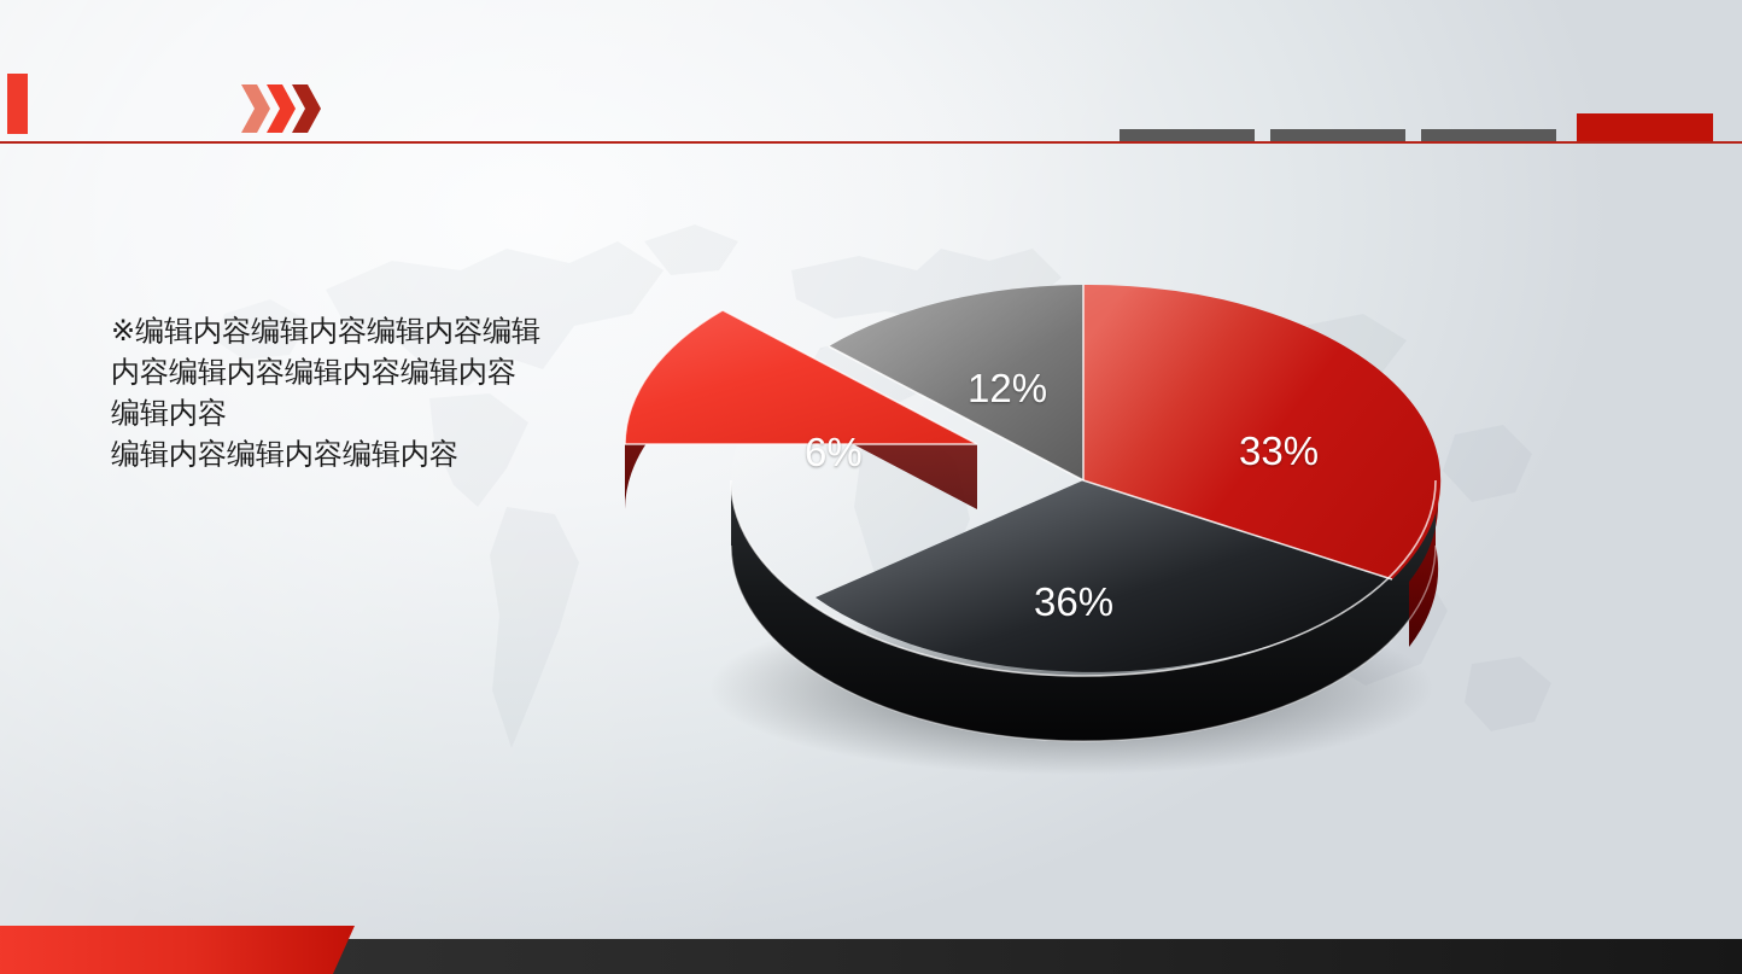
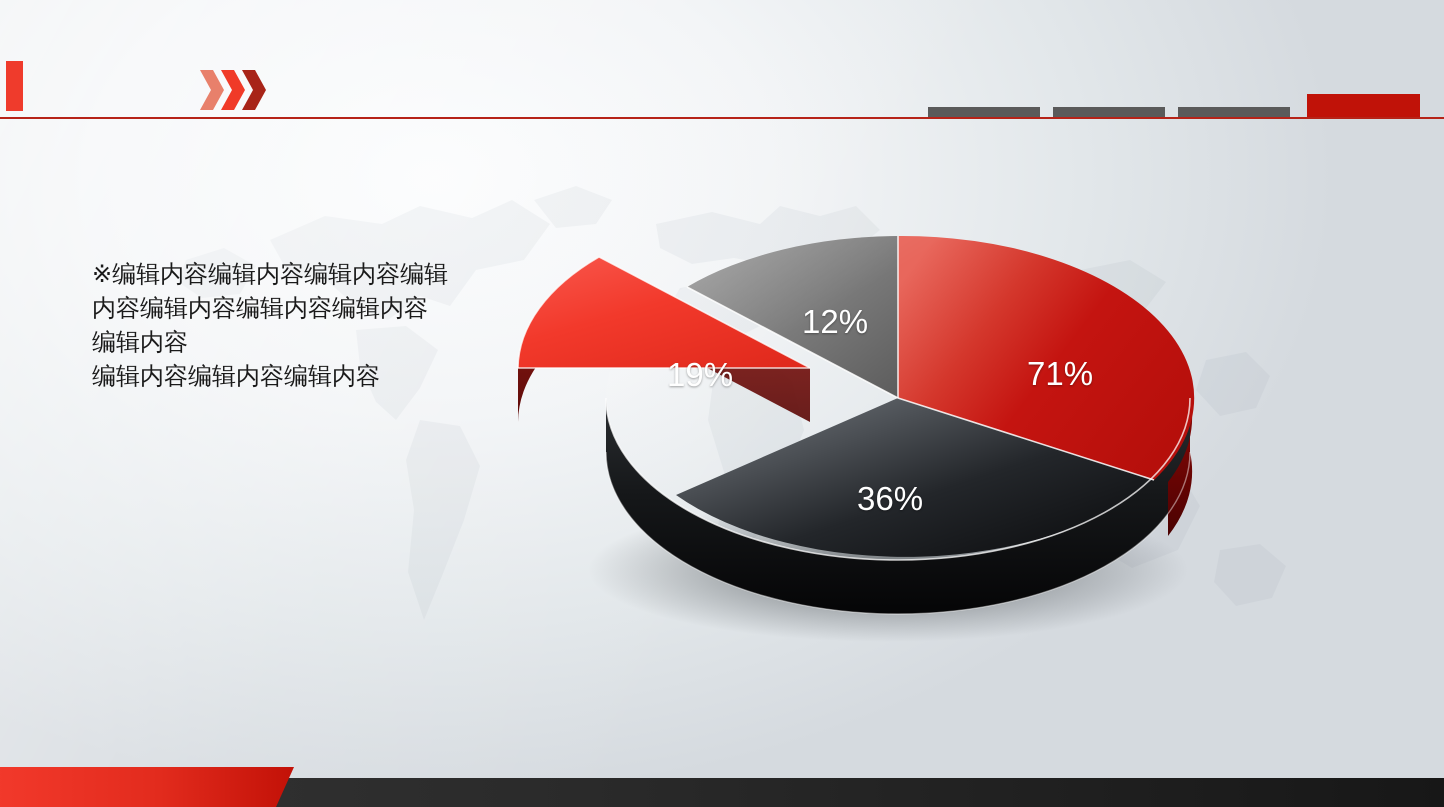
  ※编辑内容编辑内容编辑内容编辑
  内容编辑内容编辑内容编辑内容
  编辑内容
  编辑内容编辑内容编辑内容
- 33%
+ 71%
  36%
- 6%
+ 19%
  12%
